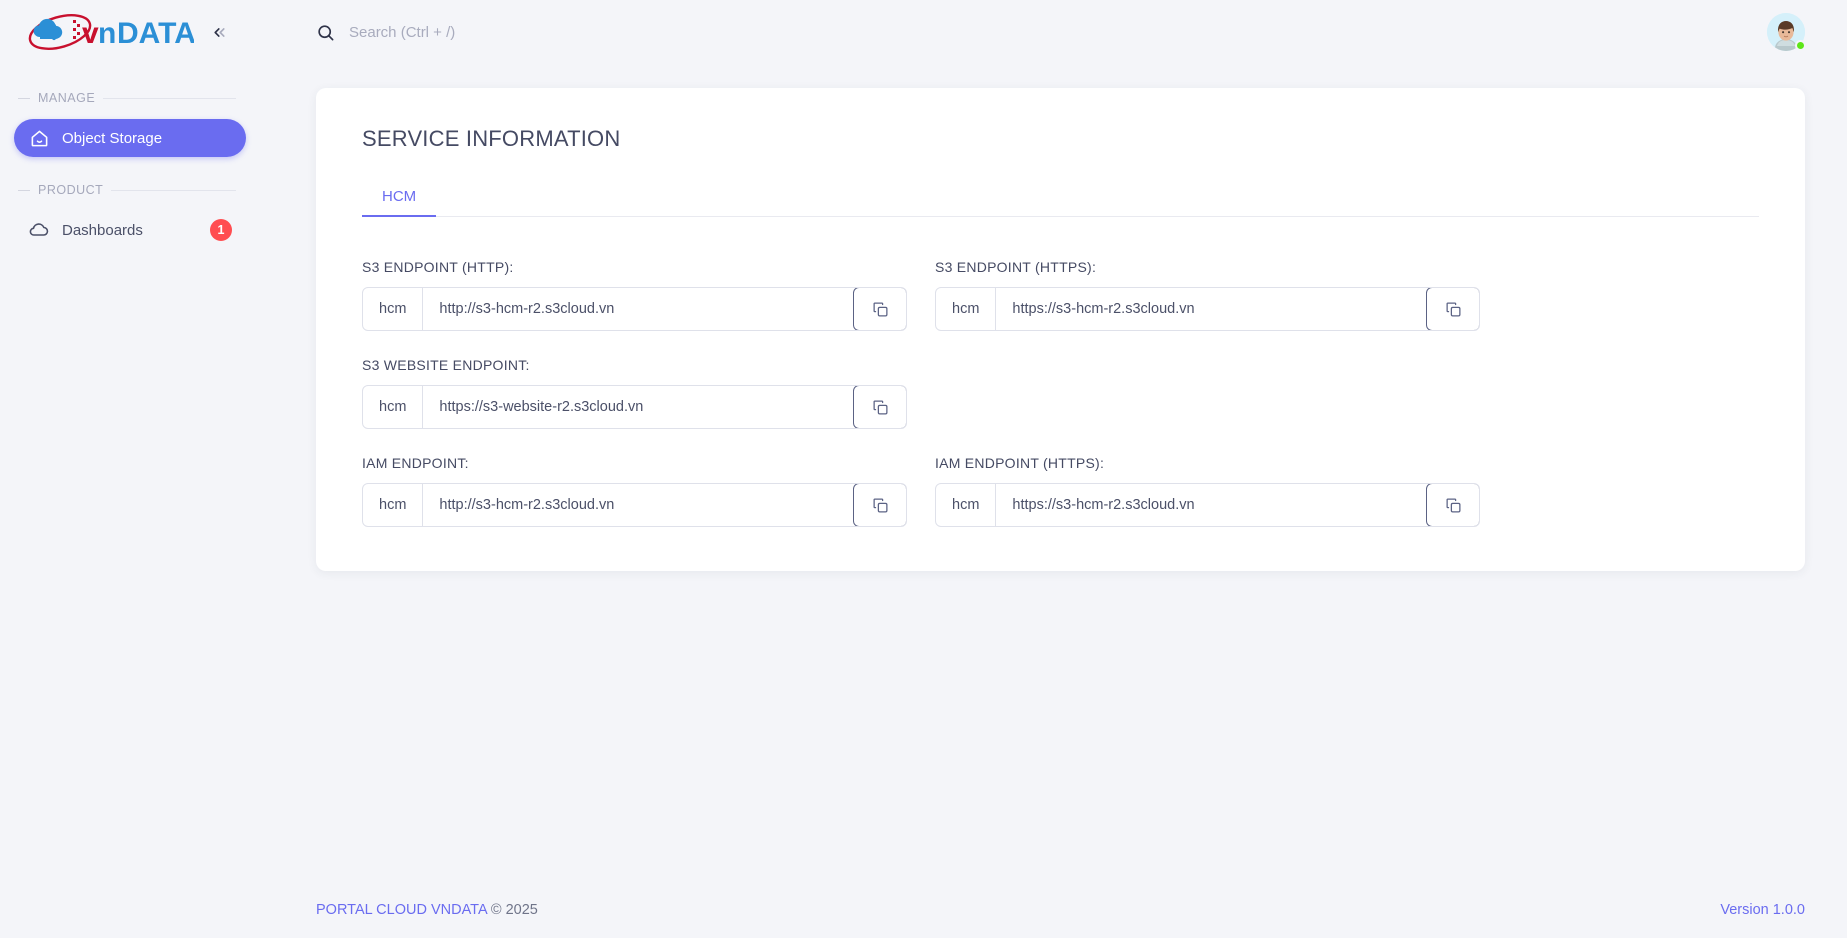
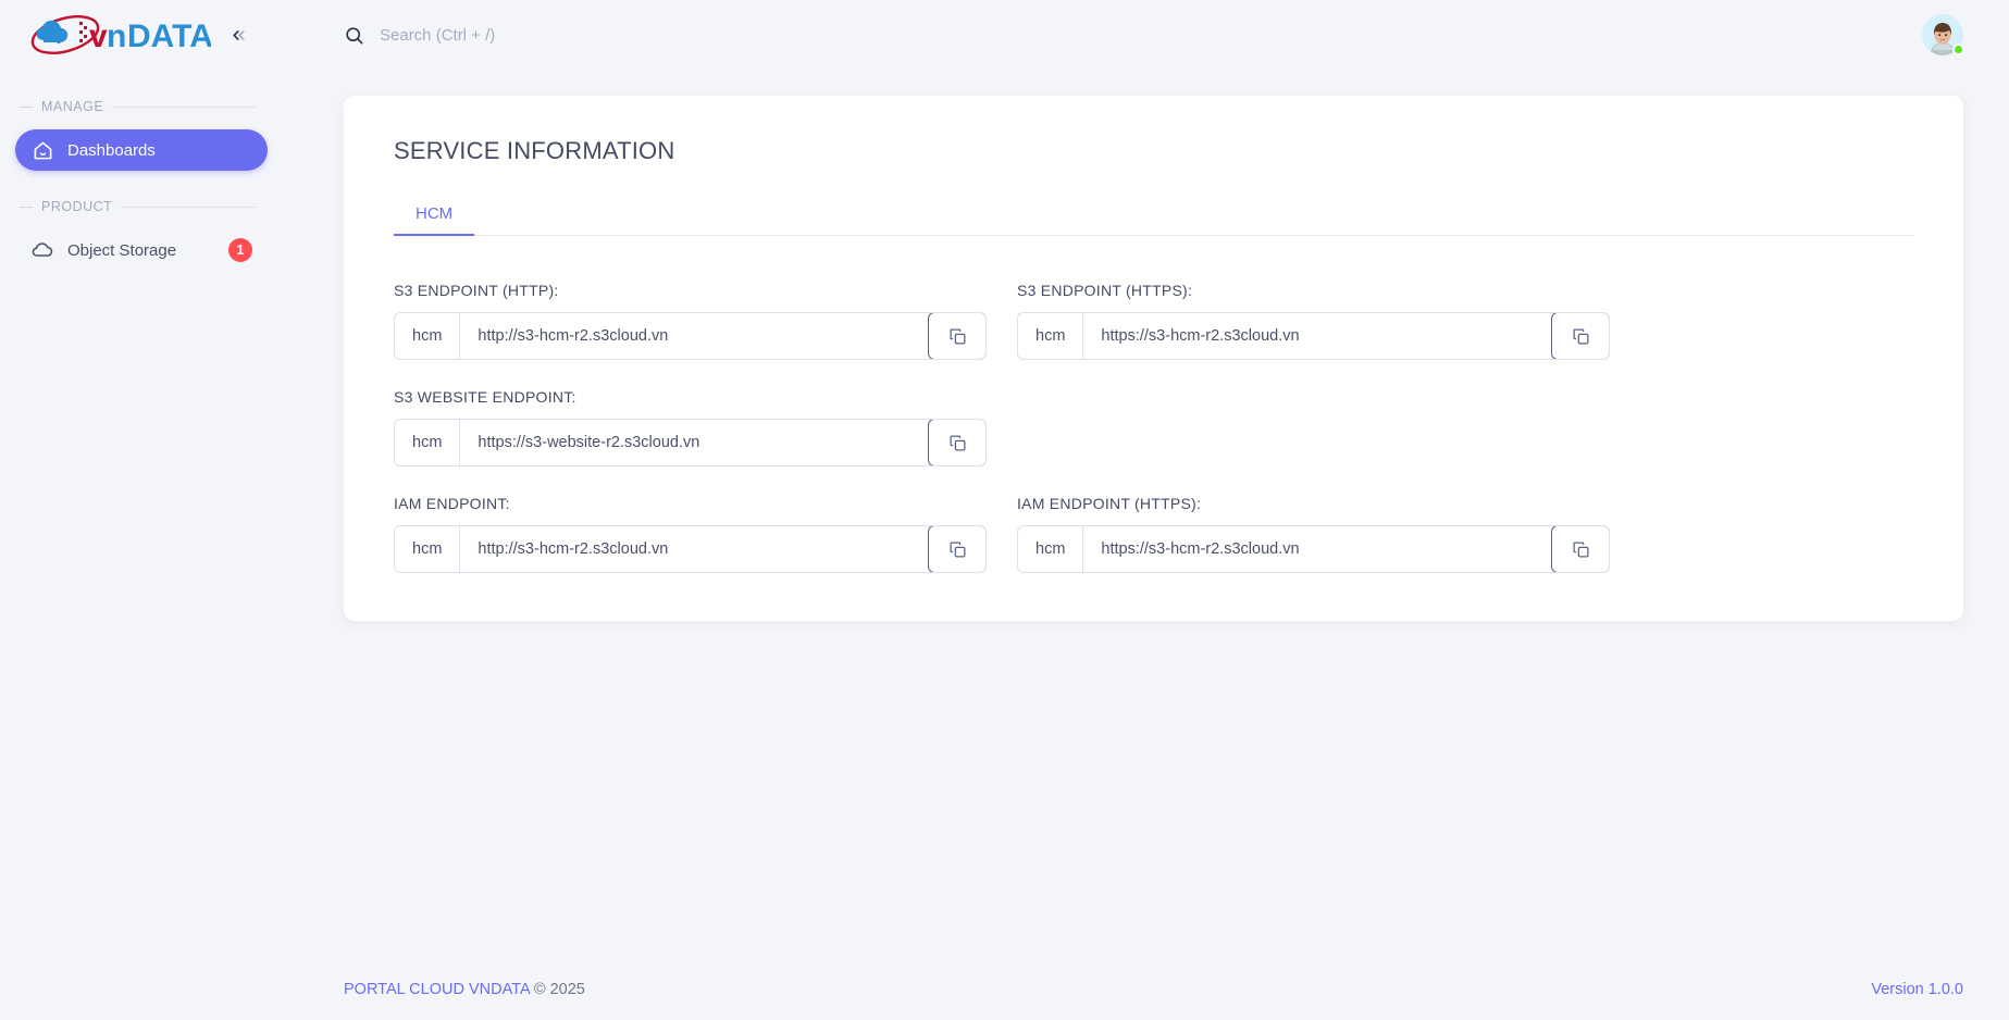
  v
  n
  DATA
  MANAGE
- Object Storage
+ Dashboards
  PRODUCT
- Dashboards
+ Object Storage
  1
  Search (Ctrl + /)
  SERVICE INFORMATION
  HCM
  S3 ENDPOINT (HTTP):
  hcm
  http://s3-hcm-r2.s3cloud.vn
  S3 ENDPOINT (HTTPS):
  hcm
  https://s3-hcm-r2.s3cloud.vn
  S3 WEBSITE ENDPOINT:
  hcm
  https://s3-website-r2.s3cloud.vn
  IAM ENDPOINT:
  hcm
  http://s3-hcm-r2.s3cloud.vn
  IAM ENDPOINT (HTTPS):
  hcm
  https://s3-hcm-r2.s3cloud.vn
  PORTAL CLOUD VNDATA © 2025
  Version 1.0.0
